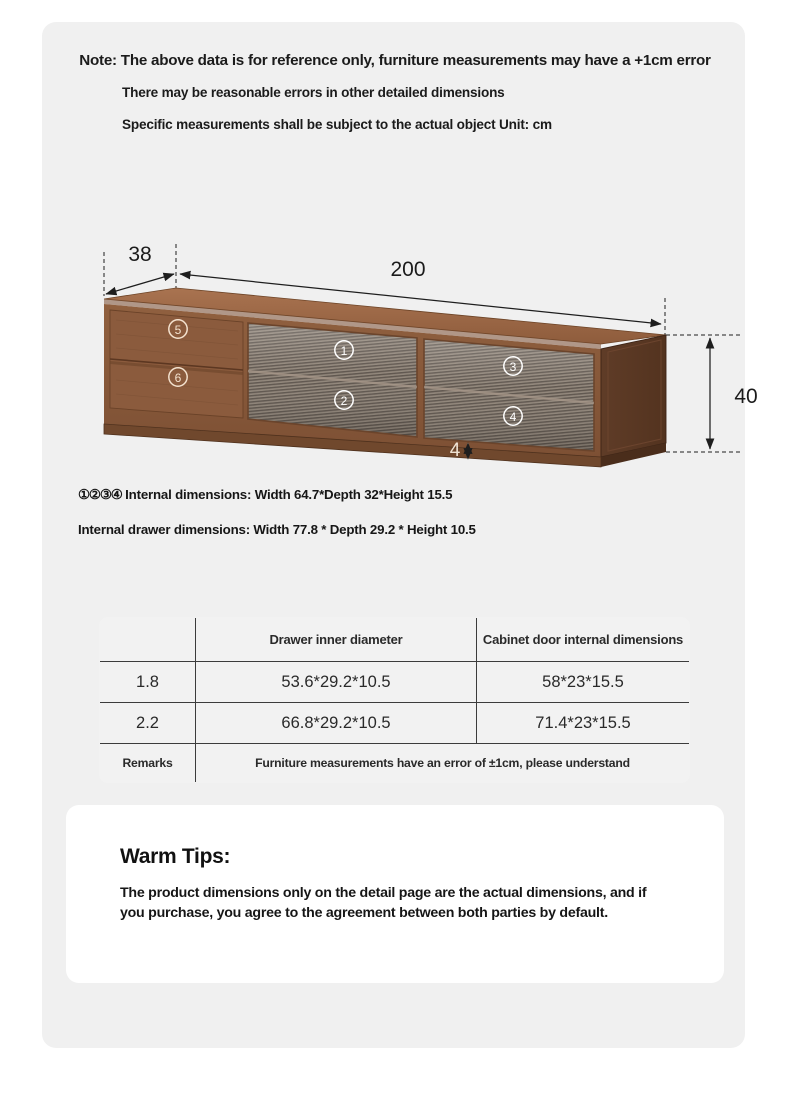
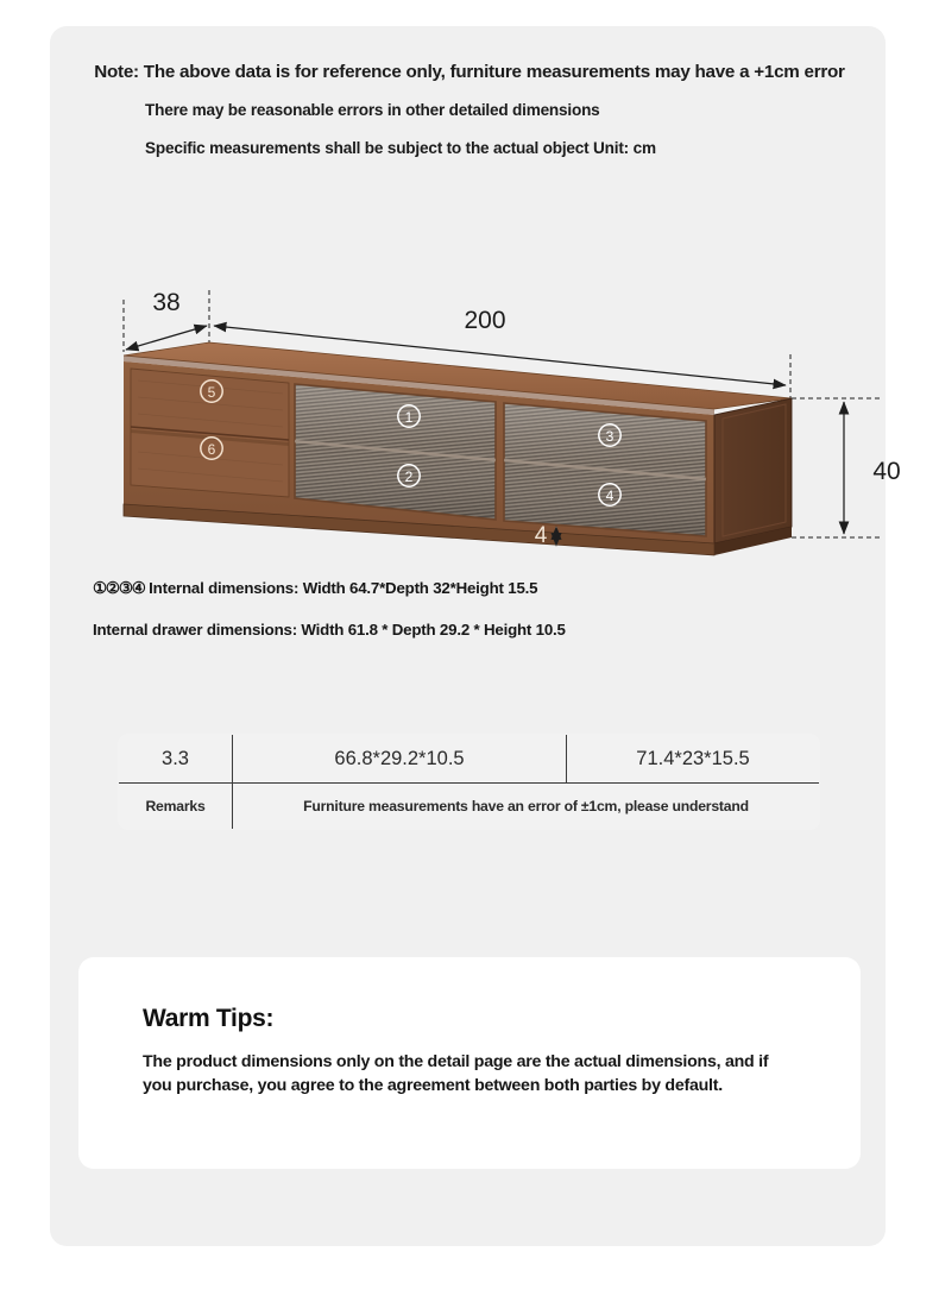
  Note: The above data is for reference only, furniture measurements may have a +1cm error
  There may be reasonable errors in other detailed dimensions
  Specific measurements shall be subject to the actual object Unit: cm
  38
  200
  5
  6
  1
  2
  3
  4
  4
  40
  ①②③④ Internal dimensions: Width 64.7*Depth 32*Height 15.5
- Internal drawer dimensions: Width 77.8 * Depth 29.2 * Height 10.5
+ Internal drawer dimensions: Width 61.8 * Depth 29.2 * Height 10.5
- 	Drawer inner diameter	Cabinet door internal dimensions
- 1.8	53.6*29.2*10.5	58*23*15.5
- 2.2	66.8*29.2*10.5	71.4*23*15.5
+ 3.3	66.8*29.2*10.5	71.4*23*15.5
  Remarks	Furniture measurements have an error of ±1cm, please understand
  Warm Tips:
  The product dimensions only on the detail page are the actual dimensions, and if you purchase, you agree to the agreement between both parties by default.
